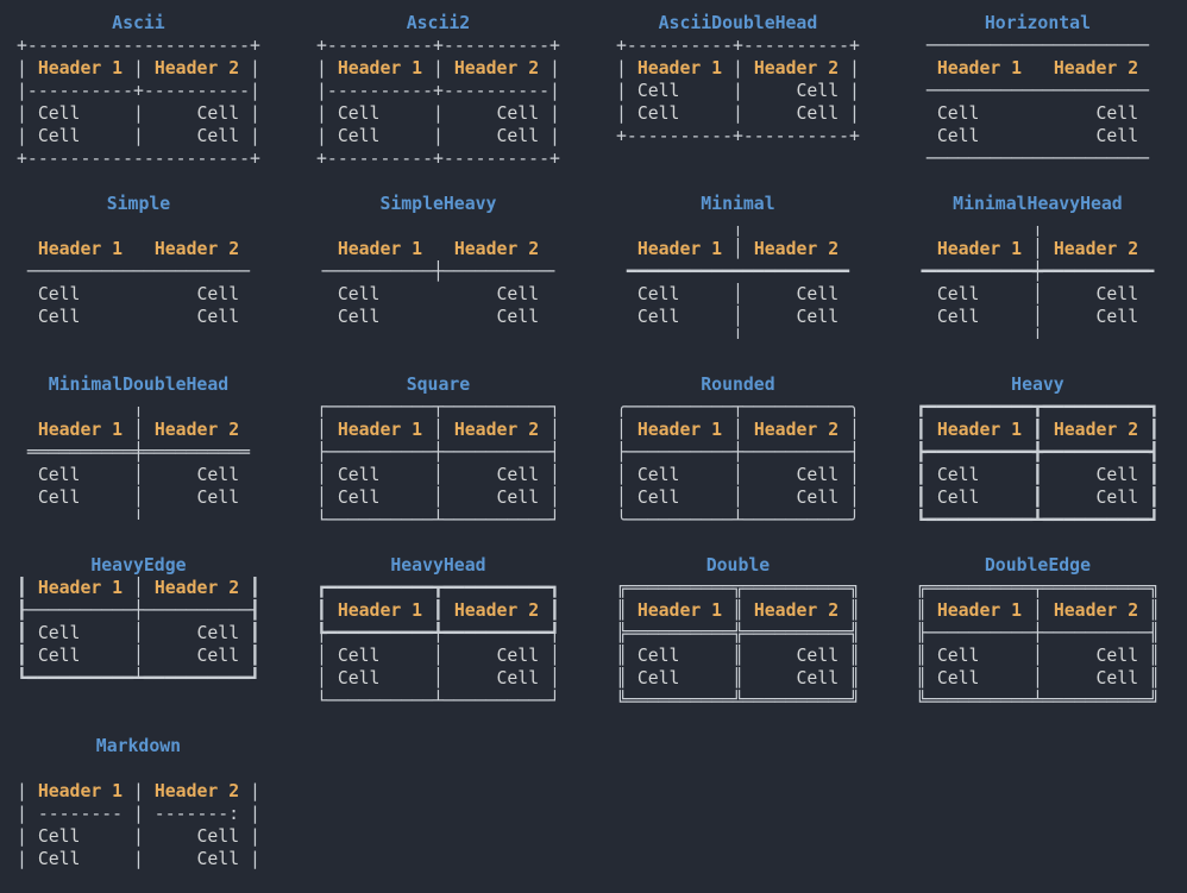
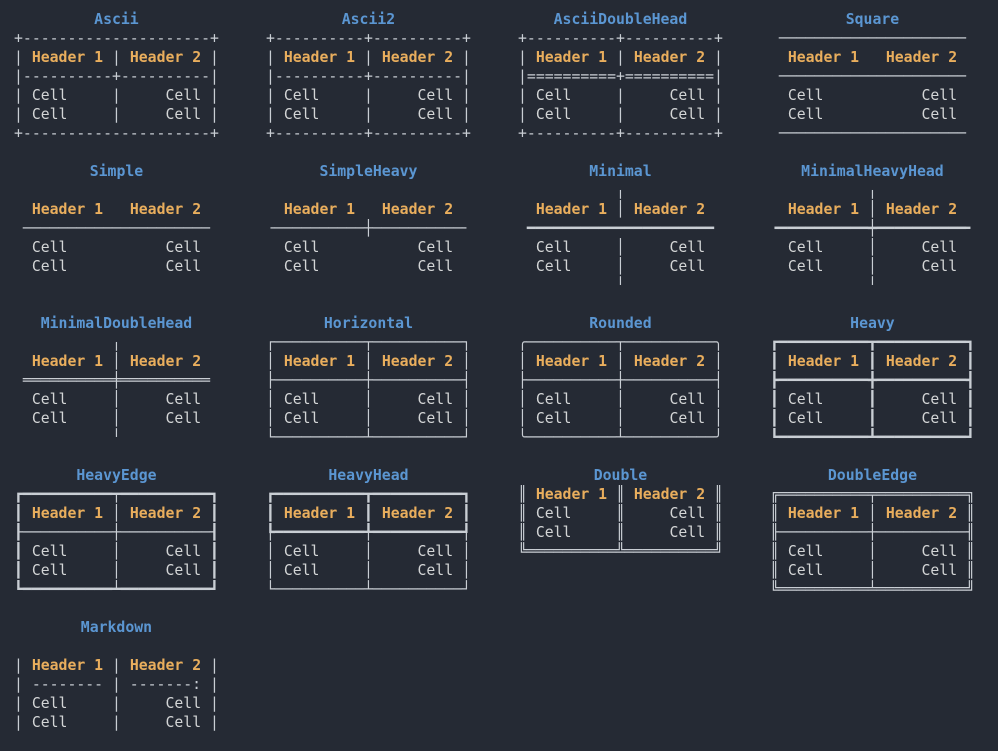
  Ascii
  +---------------------+
  | Header 1 | Header 2 |
  |----------+----------|
  | Cell | Cell |
  | Cell | Cell |
  +---------------------+
  Ascii2
  +----------+----------+
  | Header 1 | Header 2 |
  |----------+----------|
  | Cell | Cell |
  | Cell | Cell |
  +----------+----------+
  AsciiDoubleHead
  +----------+----------+
  | Header 1 | Header 2 |
+ |==========+==========|
  | Cell | Cell |
  | Cell | Cell |
  +----------+----------+
- Horizontal
+ Square
  ─────────────────────
  Header 1 Header 2
  ─────────────────────
  Cell Cell
  Cell Cell
  ─────────────────────
  Simple
  Header 1 Header 2
  ─────────────────────
  Cell Cell
  Cell Cell
  SimpleHeavy
  Header 1 Header 2
  ╶──────────┼──────────╴
  Cell Cell
  Cell Cell
  Minimal
  ╷
  Header 1 │ Header 2
  ━━━━━━━━━━━━━━━━━━━━━
  Cell │ Cell
  Cell │ Cell
  ╵
  MinimalHeavyHead
  ╷
  Header 1 │ Header 2
  ╺━━━━━━━━━━┿━━━━━━━━━━╸
  Cell │ Cell
  Cell │ Cell
  ╵
  MinimalDoubleHead
  ╷
  Header 1 │ Header 2
  ══════════╪══════════
  Cell │ Cell
  Cell │ Cell
  ╵
- Square
+ Horizontal
  ┌──────────┬──────────┐
  │ Header 1 │ Header 2 │
  ├──────────┼──────────┤
  │ Cell │ Cell │
  │ Cell │ Cell │
  └──────────┴──────────┘
  Rounded
  ╭──────────┬──────────╮
  │ Header 1 │ Header 2 │
  ├──────────┼──────────┤
  │ Cell │ Cell │
  │ Cell │ Cell │
  ╰──────────┴──────────╯
  Heavy
  ┏━━━━━━━━━━┳━━━━━━━━━━┓
  ┃ Header 1 ┃ Header 2 ┃
  ┣━━━━━━━━━━╋━━━━━━━━━━┫
  ┃ Cell ┃ Cell ┃
  ┃ Cell ┃ Cell ┃
  ┗━━━━━━━━━━┻━━━━━━━━━━┛
  HeavyEdge
+ ┏━━━━━━━━━━┯━━━━━━━━━━┓
  ┃ Header 1 │ Header 2 ┃
  ┠──────────┼──────────┨
  ┃ Cell │ Cell ┃
  ┃ Cell │ Cell ┃
  ┗━━━━━━━━━━┷━━━━━━━━━━┛
  HeavyHead
  ┏━━━━━━━━━━┳━━━━━━━━━━┓
  ┃ Header 1 ┃ Header 2 ┃
  ┡━━━━━━━━━━╇━━━━━━━━━━┩
  │ Cell │ Cell │
  │ Cell │ Cell │
  └──────────┴──────────┘
  Double
- ╔══════════╦══════════╗
  ║ Header 1 ║ Header 2 ║
- ╠══════════╬══════════╣
  ║ Cell ║ Cell ║
  ║ Cell ║ Cell ║
  ╚══════════╩══════════╝
  DoubleEdge
  ╔══════════╤══════════╗
  ║ Header 1 │ Header 2 ║
  ╟──────────┼──────────╢
  ║ Cell │ Cell ║
  ║ Cell │ Cell ║
  ╚══════════╧══════════╝
  Markdown
  | Header 1 | Header 2 |
  | -------- | -------: |
  | Cell | Cell |
  | Cell | Cell |
